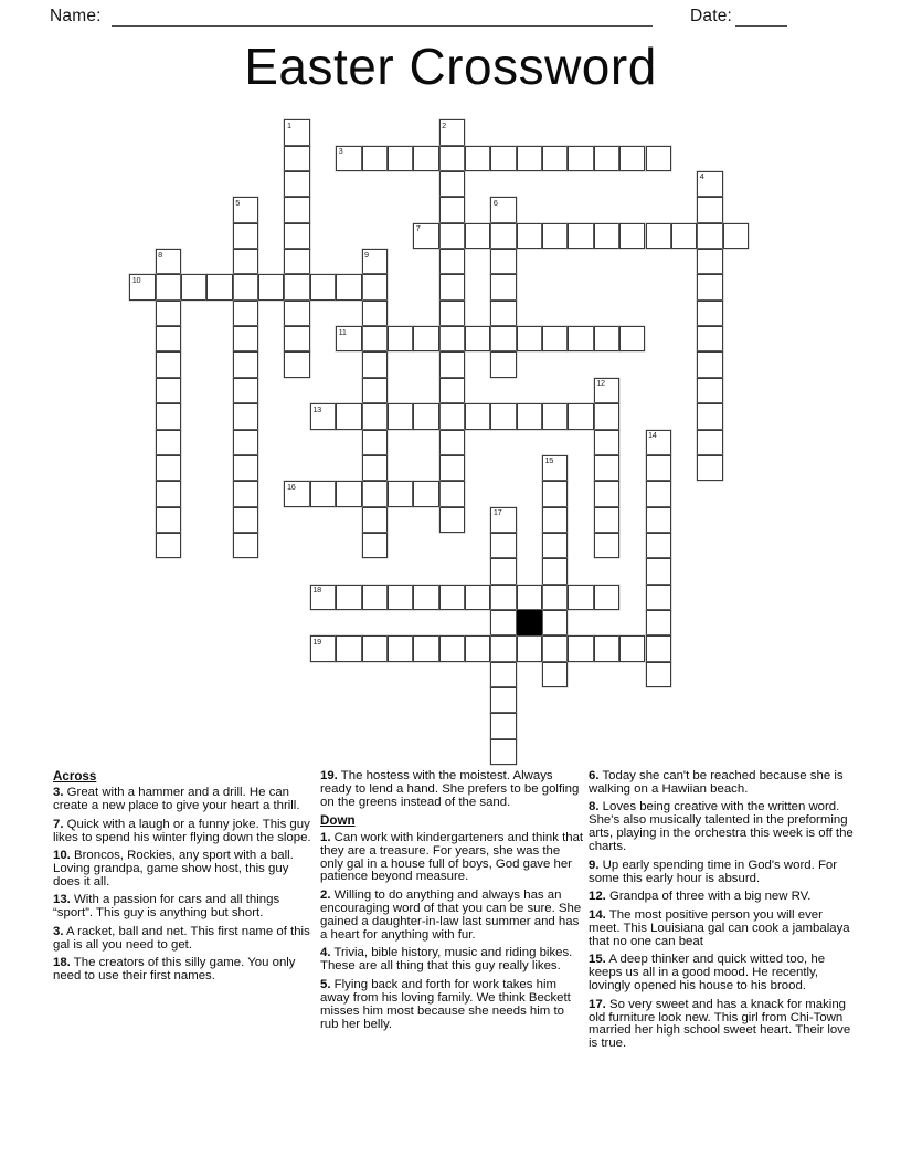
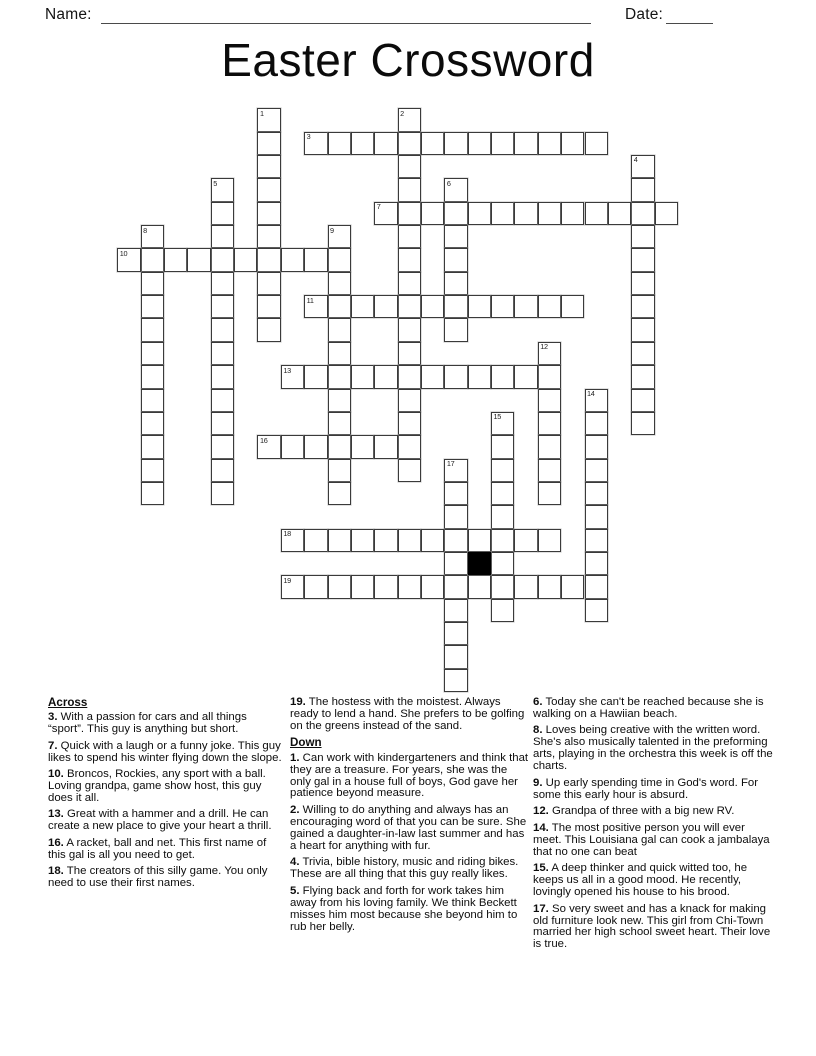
  Name:
  Date:
  Easter Crossword
  1
  2
  3
  4
  5
  6
  7
  8
  9
  10
  11
  12
  13
  14
  15
  16
  17
  18
  19
  Across
- 3. Great with a hammer and a drill. He can create a new place to give your heart a thrill.
+ 3. With a passion for cars and all things “sport”. This guy is anything but short.
  7. Quick with a laugh or a funny joke. This guy likes to spend his winter flying down the slope.
  10. Broncos, Rockies, any sport with a ball. Loving grandpa, game show host, this guy does it all.
- 13. With a passion for cars and all things “sport”. This guy is anything but short.
+ 13. Great with a hammer and a drill. He can create a new place to give your heart a thrill.
- 3. A racket, ball and net. This first name of this gal is all you need to get.
+ 16. A racket, ball and net. This first name of this gal is all you need to get.
  18. The creators of this silly game. You only need to use their first names.
  19. The hostess with the moistest. Always ready to lend a hand. She prefers to be golfing on the greens instead of the sand.
  Down
  1. Can work with kindergarteners and think that they are a treasure. For years, she was the only gal in a house full of boys, God gave her patience beyond measure.
  2. Willing to do anything and always has an encouraging word of that you can be sure. She gained a daughter-in-law last summer and has a heart for anything with fur.
  4. Trivia, bible history, music and riding bikes. These are all thing that this guy really likes.
- 5. Flying back and forth for work takes him away from his loving family. We think Beckett misses him most because she needs him to rub her belly.
+ 5. Flying back and forth for work takes him away from his loving family. We think Beckett misses him most because she beyond him to rub her belly.
  6. Today she can't be reached because she is walking on a Hawiian beach.
  8. Loves being creative with the written word. She's also musically talented in the preforming arts, playing in the orchestra this week is off the charts.
  9. Up early spending time in God's word. For some this early hour is absurd.
  12. Grandpa of three with a big new RV.
  14. The most positive person you will ever meet. This Louisiana gal can cook a jambalaya that no one can beat
  15. A deep thinker and quick witted too, he keeps us all in a good mood. He recently, lovingly opened his house to his brood.
  17. So very sweet and has a knack for making old furniture look new. This girl from Chi-Town married her high school sweet heart. Their love is true.
